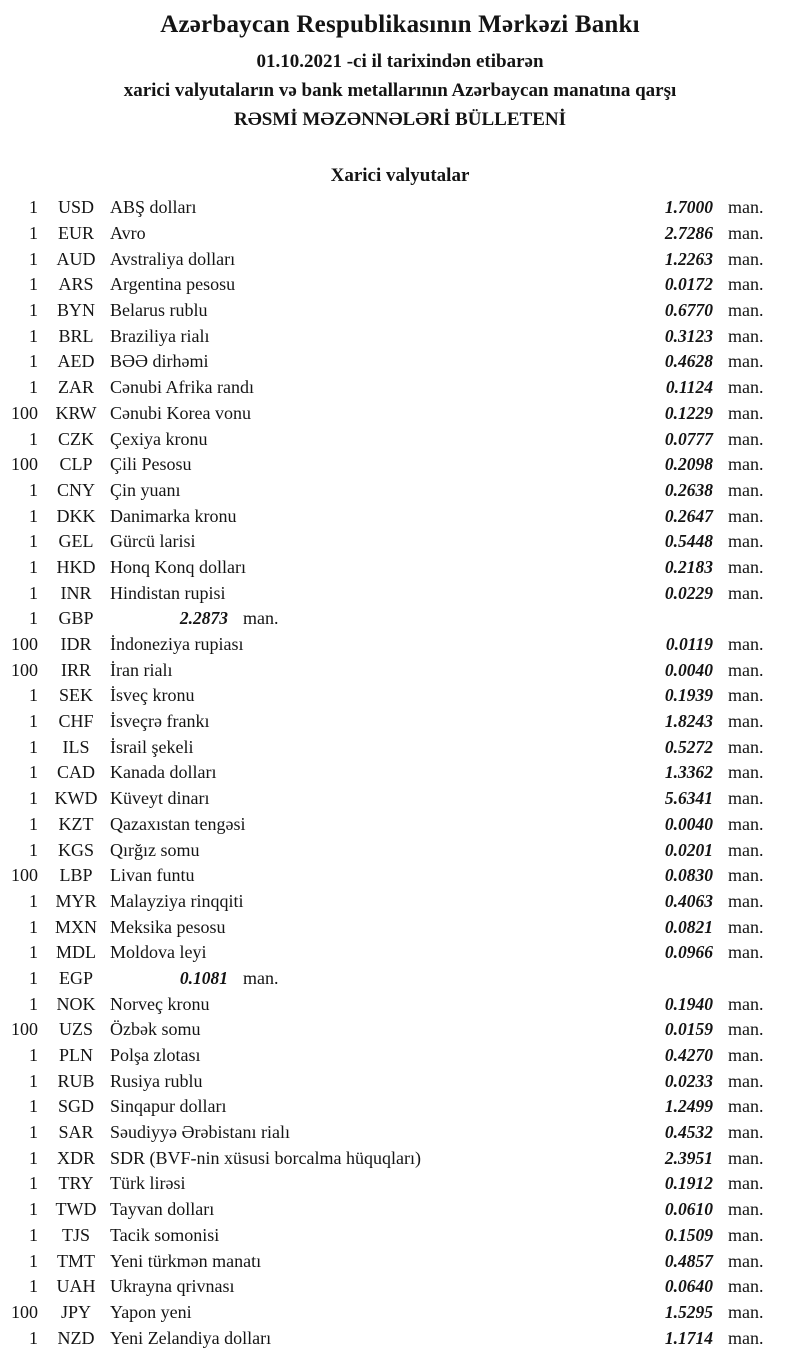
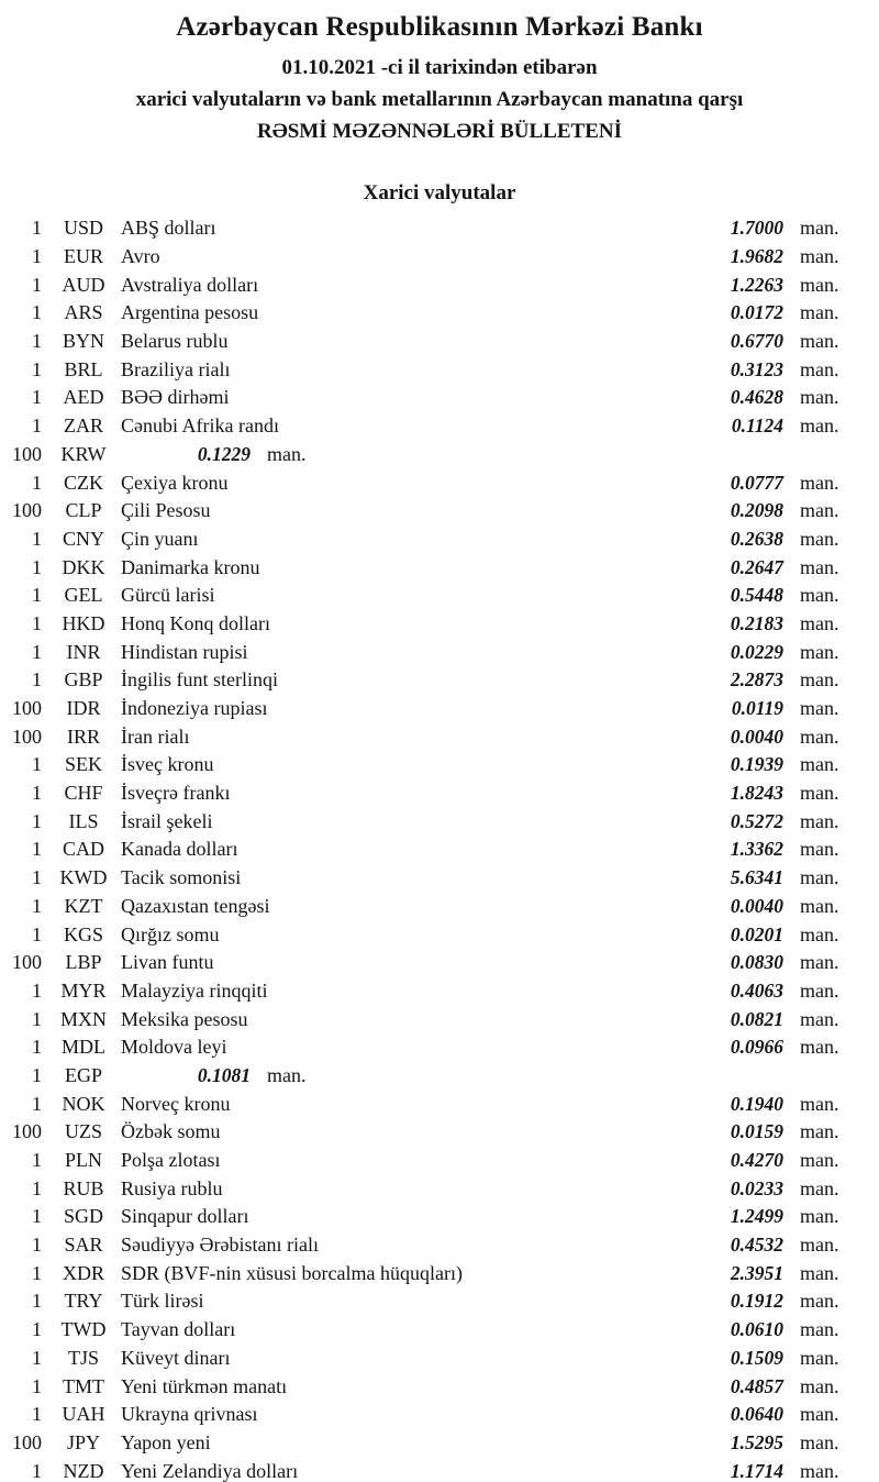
  Azərbaycan Respublikasının Mərkəzi Bankı
  01.10.2021 -ci il tarixindən etibarən
  xarici valyutaların və bank metallarının Azərbaycan manatına qarşı
  RƏSMİ MƏZƏNNƏLƏRİ BÜLLETENİ
  Xarici valyutalar
  1
  USD
  ABŞ dolları
  1.7000
  man.
  1
  EUR
  Avro
- 2.7286
+ 1.9682
  man.
  1
  AUD
  Avstraliya dolları
  1.2263
  man.
  1
  ARS
  Argentina pesosu
  0.0172
  man.
  1
  BYN
  Belarus rublu
  0.6770
  man.
  1
  BRL
  Braziliya rialı
  0.3123
  man.
  1
  AED
  BƏƏ dirhəmi
  0.4628
  man.
  1
  ZAR
  Cənubi Afrika randı
  0.1124
  man.
  100
  KRW
- Cənubi Korea vonu
  0.1229
  man.
  1
  CZK
  Çexiya kronu
  0.0777
  man.
  100
  CLP
  Çili Pesosu
  0.2098
  man.
  1
  CNY
  Çin yuanı
  0.2638
  man.
  1
  DKK
  Danimarka kronu
  0.2647
  man.
  1
  GEL
  Gürcü larisi
  0.5448
  man.
  1
  HKD
  Honq Konq dolları
  0.2183
  man.
  1
  INR
  Hindistan rupisi
  0.0229
  man.
  1
  GBP
+ İngilis funt sterlinqi
  2.2873
  man.
  100
  IDR
  İndoneziya rupiası
  0.0119
  man.
  100
  IRR
  İran rialı
  0.0040
  man.
  1
  SEK
  İsveç kronu
  0.1939
  man.
  1
  CHF
  İsveçrə frankı
  1.8243
  man.
  1
  ILS
  İsrail şekeli
  0.5272
  man.
  1
  CAD
  Kanada dolları
  1.3362
  man.
  1
  KWD
- Küveyt dinarı
+ Tacik somonisi
  5.6341
  man.
  1
  KZT
  Qazaxıstan tengəsi
  0.0040
  man.
  1
  KGS
  Qırğız somu
  0.0201
  man.
  100
  LBP
  Livan funtu
  0.0830
  man.
  1
  MYR
  Malayziya rinqqiti
  0.4063
  man.
  1
  MXN
  Meksika pesosu
  0.0821
  man.
  1
  MDL
  Moldova leyi
  0.0966
  man.
  1
  EGP
  0.1081
  man.
  1
  NOK
  Norveç kronu
  0.1940
  man.
  100
  UZS
  Özbək somu
  0.0159
  man.
  1
  PLN
  Polşa zlotası
  0.4270
  man.
  1
  RUB
  Rusiya rublu
  0.0233
  man.
  1
  SGD
  Sinqapur dolları
  1.2499
  man.
  1
  SAR
  Səudiyyə Ərəbistanı rialı
  0.4532
  man.
  1
  XDR
  SDR (BVF-nin xüsusi borcalma hüquqları)
  2.3951
  man.
  1
  TRY
  Türk lirəsi
  0.1912
  man.
  1
  TWD
  Tayvan dolları
  0.0610
  man.
  1
  TJS
- Tacik somonisi
+ Küveyt dinarı
  0.1509
  man.
  1
  TMT
  Yeni türkmən manatı
  0.4857
  man.
  1
  UAH
  Ukrayna qrivnası
  0.0640
  man.
  100
  JPY
  Yapon yeni
  1.5295
  man.
  1
  NZD
  Yeni Zelandiya dolları
  1.1714
  man.
